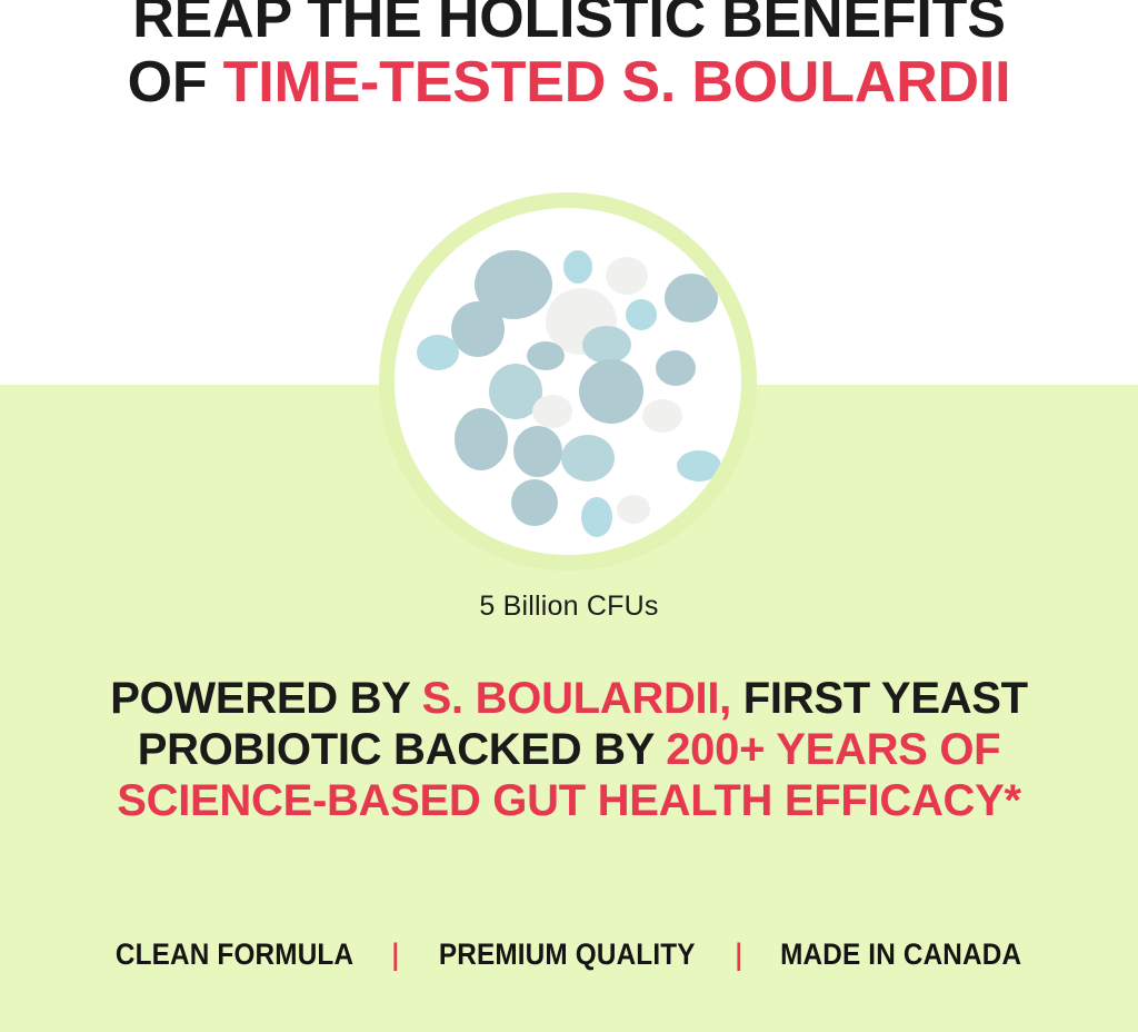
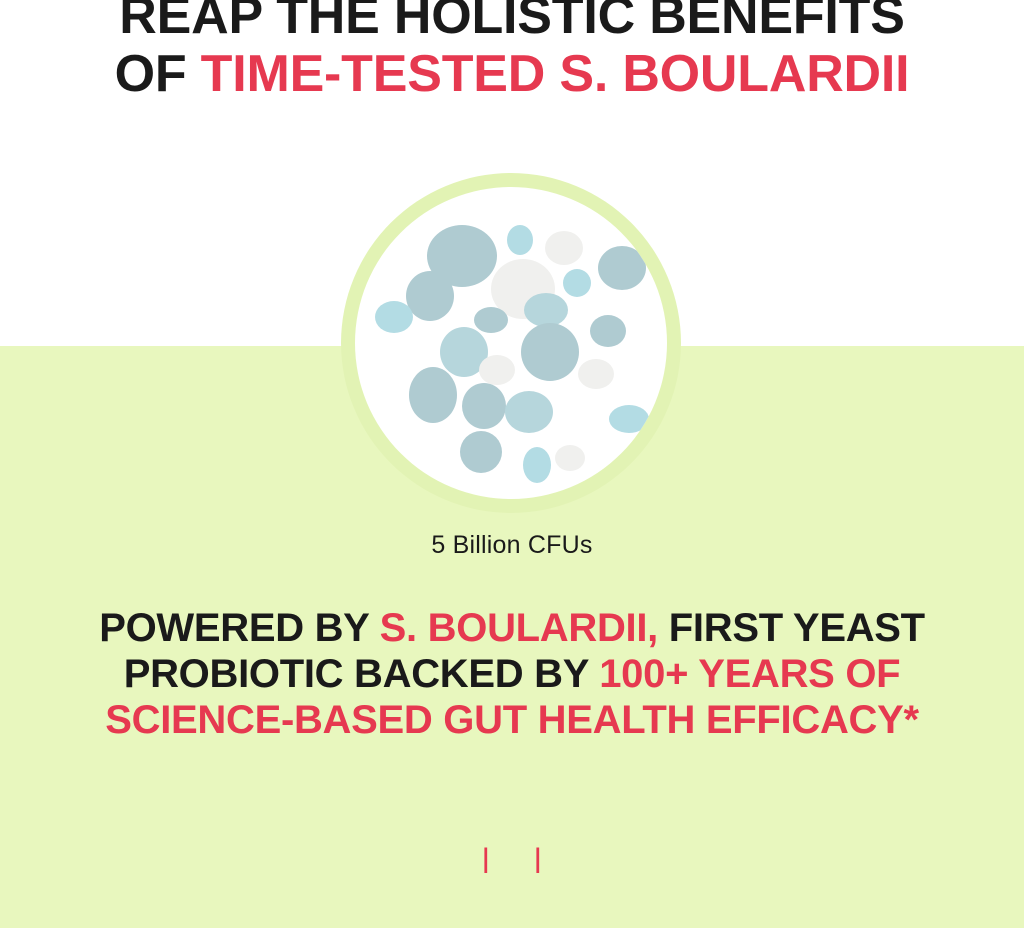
  REAP THE HOLISTIC BENEFITS
  OF TIME-TESTED S. BOULARDII
  5 Billion CFUs
  POWERED BY S. BOULARDII, FIRST YEAST
- PROBIOTIC BACKED BY 200+ YEARS OF
+ PROBIOTIC BACKED BY 100+ YEARS OF
  SCIENCE-BASED GUT HEALTH EFFICACY*
- CLEAN FORMULA
  |
- PREMIUM QUALITY
  |
- MADE IN CANADA
